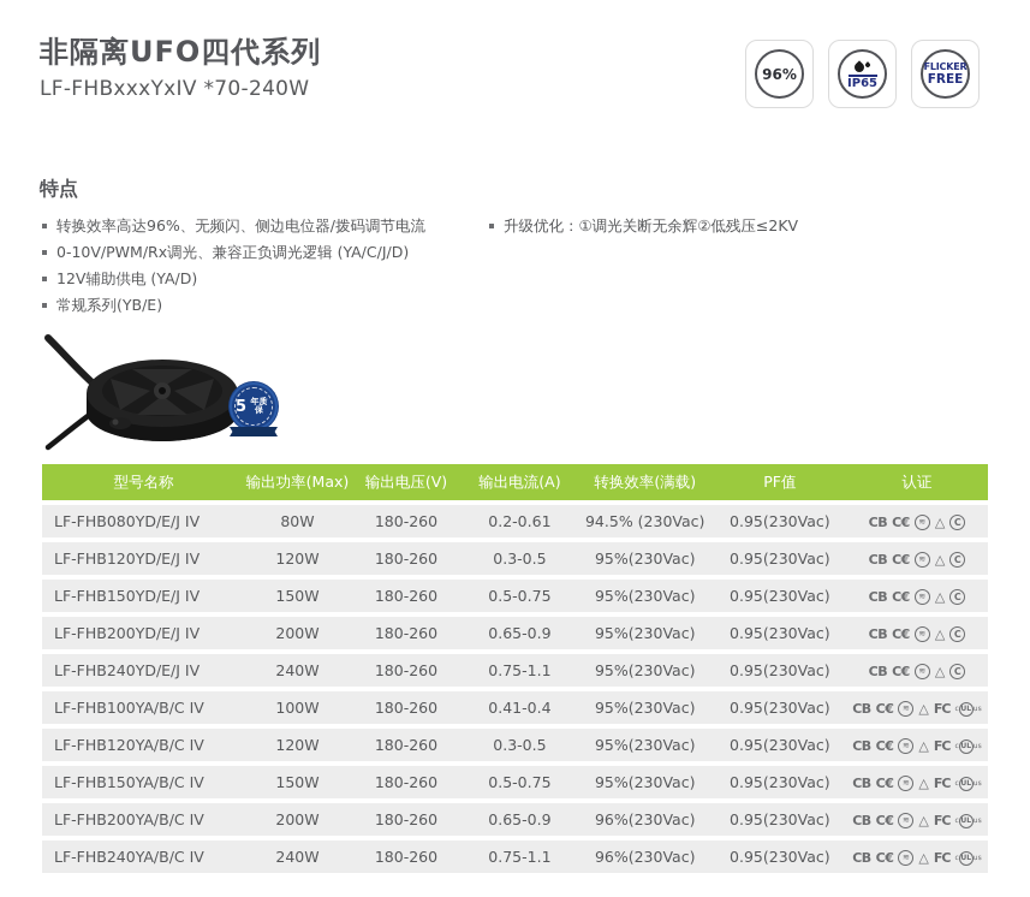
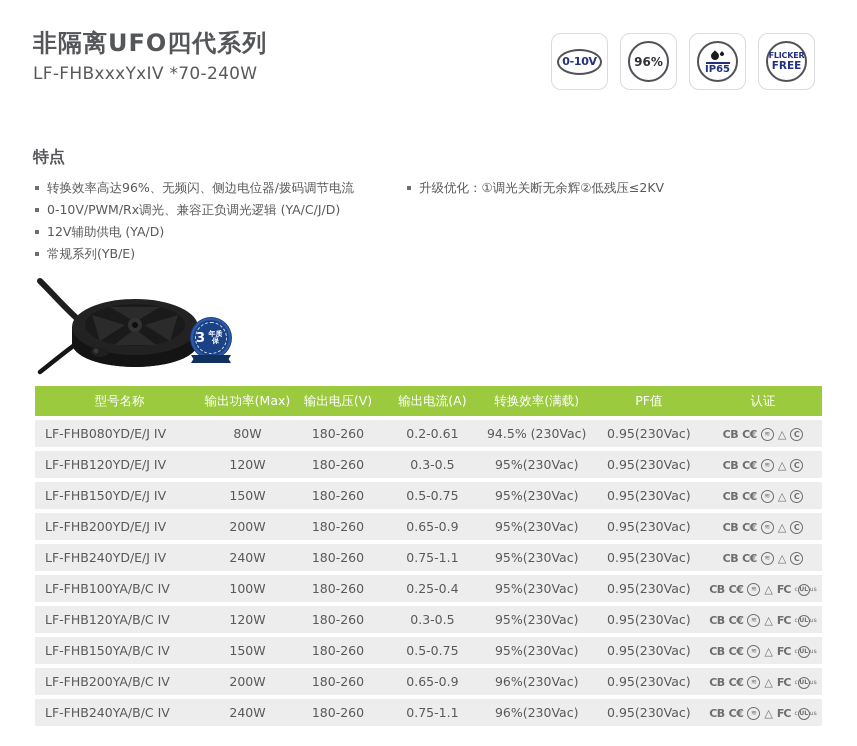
  非隔离UFO四代系列
  LF-FHBxxxYxIV *70-240W
+ 0-10V
  96%
  IP65
  FLICKER
  FREE
  特点
  转换效率高达96%、无频闪、侧边电位器/拨码调节电流
  0-10V/PWM/Rx调光、兼容正负调光逻辑 (YA/C/J/D)
  12V辅助供电 (YA/D)
  常规系列(YB/E)
  升级优化：①调光关断无余辉②低残压≤2KV
- 5
+ 3
  年质保
  型号名称	输出功率(Max)	输出电压(V)	输出电流(A)	转换效率(满载)	PF值	认证
  LF-FHB080YD/E/J IV	80W	180-260	0.2-0.61	94.5% (230Vac)	0.95(230Vac)	CB C€ ≋ △ C
  LF-FHB120YD/E/J IV	120W	180-260	0.3-0.5	95%(230Vac)	0.95(230Vac)	CB C€ ≋ △ C
  LF-FHB150YD/E/J IV	150W	180-260	0.5-0.75	95%(230Vac)	0.95(230Vac)	CB C€ ≋ △ C
  LF-FHB200YD/E/J IV	200W	180-260	0.65-0.9	95%(230Vac)	0.95(230Vac)	CB C€ ≋ △ C
  LF-FHB240YD/E/J IV	240W	180-260	0.75-1.1	95%(230Vac)	0.95(230Vac)	CB C€ ≋ △ C
- LF-FHB100YA/B/C IV	100W	180-260	0.41-0.4	95%(230Vac)	0.95(230Vac)	CB C€ ≋ △ FC
+ LF-FHB100YA/B/C IV	100W	180-260	0.25-0.4	95%(230Vac)	0.95(230Vac)	CB C€ ≋ △ FC
  LF-FHB120YA/B/C IV	120W	180-260	0.3-0.5	95%(230Vac)	0.95(230Vac)	CB C€ ≋ △ FC
  LF-FHB150YA/B/C IV	150W	180-260	0.5-0.75	95%(230Vac)	0.95(230Vac)	CB C€ ≋ △ FC
  LF-FHB200YA/B/C IV	200W	180-260	0.65-0.9	96%(230Vac)	0.95(230Vac)	CB C€ ≋ △ FC
  LF-FHB240YA/B/C IV	240W	180-260	0.75-1.1	96%(230Vac)	0.95(230Vac)	CB C€ ≋ △ FC
